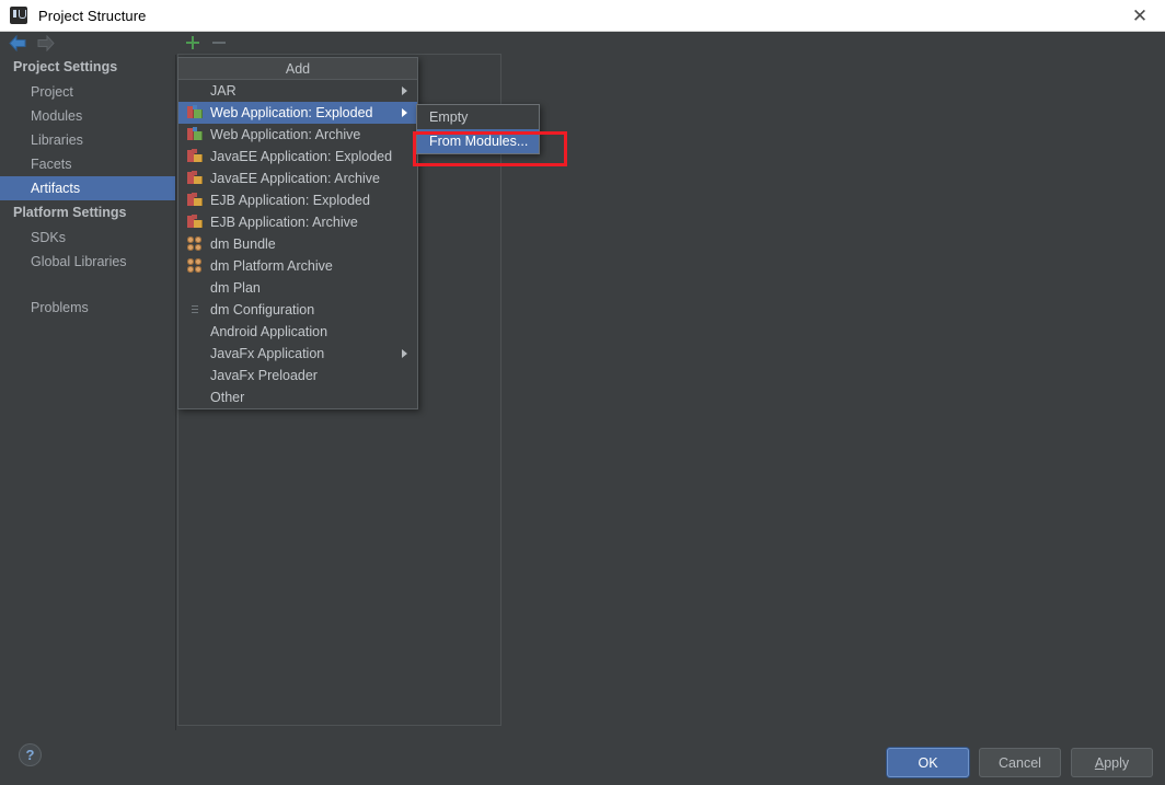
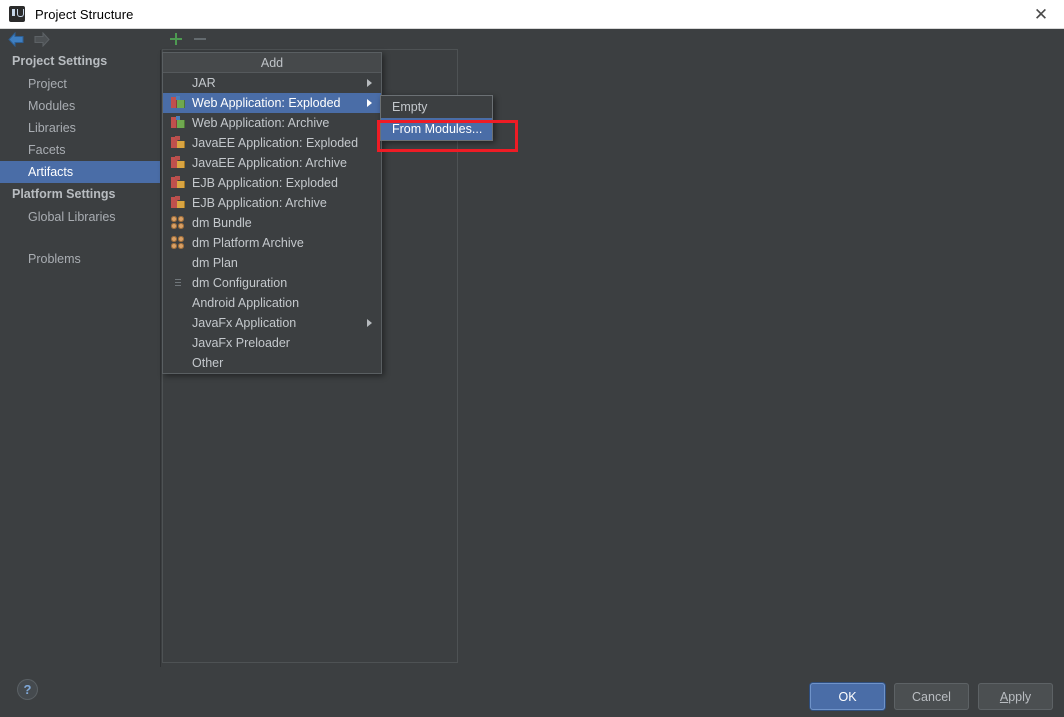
  Project Structure
  ✕
  Project Settings
  Project
  Modules
  Libraries
  Facets
  Artifacts
  Platform Settings
- SDKs
  Global Libraries
  Problems
  Add
  JAR
  Web Application: Exploded
  Web Application: Archive
  JavaEE Application: Exploded
  JavaEE Application: Archive
  EJB Application: Exploded
  EJB Application: Archive
  dm Bundle
  dm Platform Archive
  dm Plan
  dm Configuration
  Android Application
  JavaFx Application
  JavaFx Preloader
  Other
  Empty
  From Modules...
  ?
  OK
  Cancel
  A
  pply
